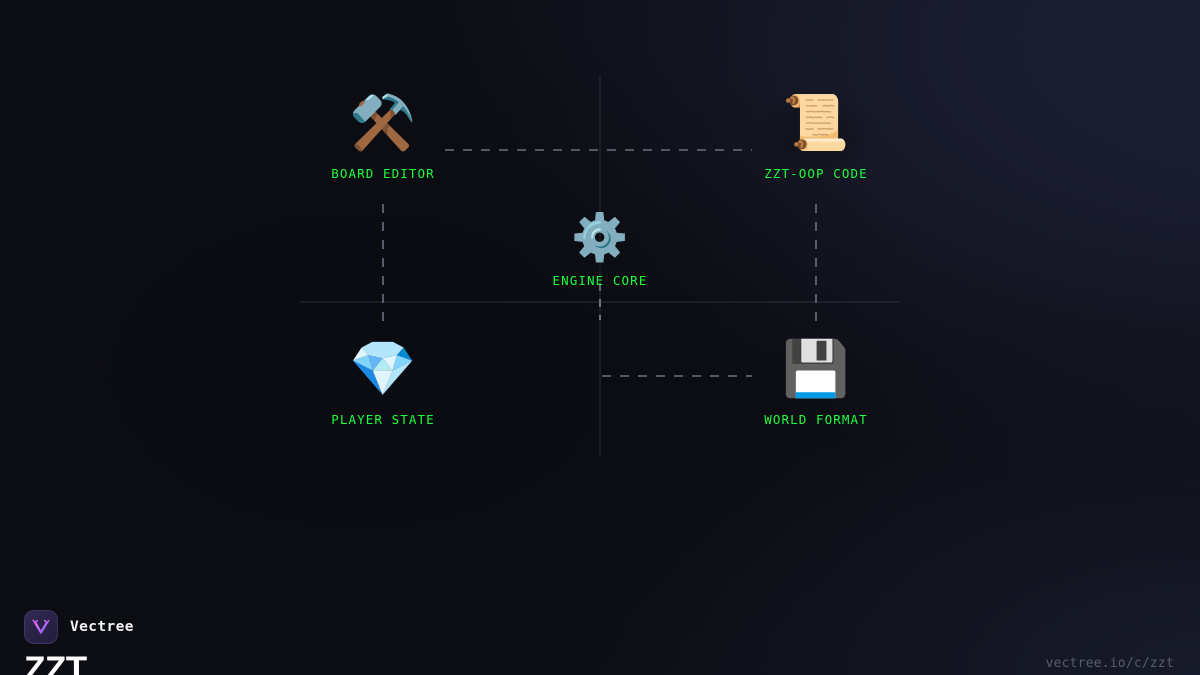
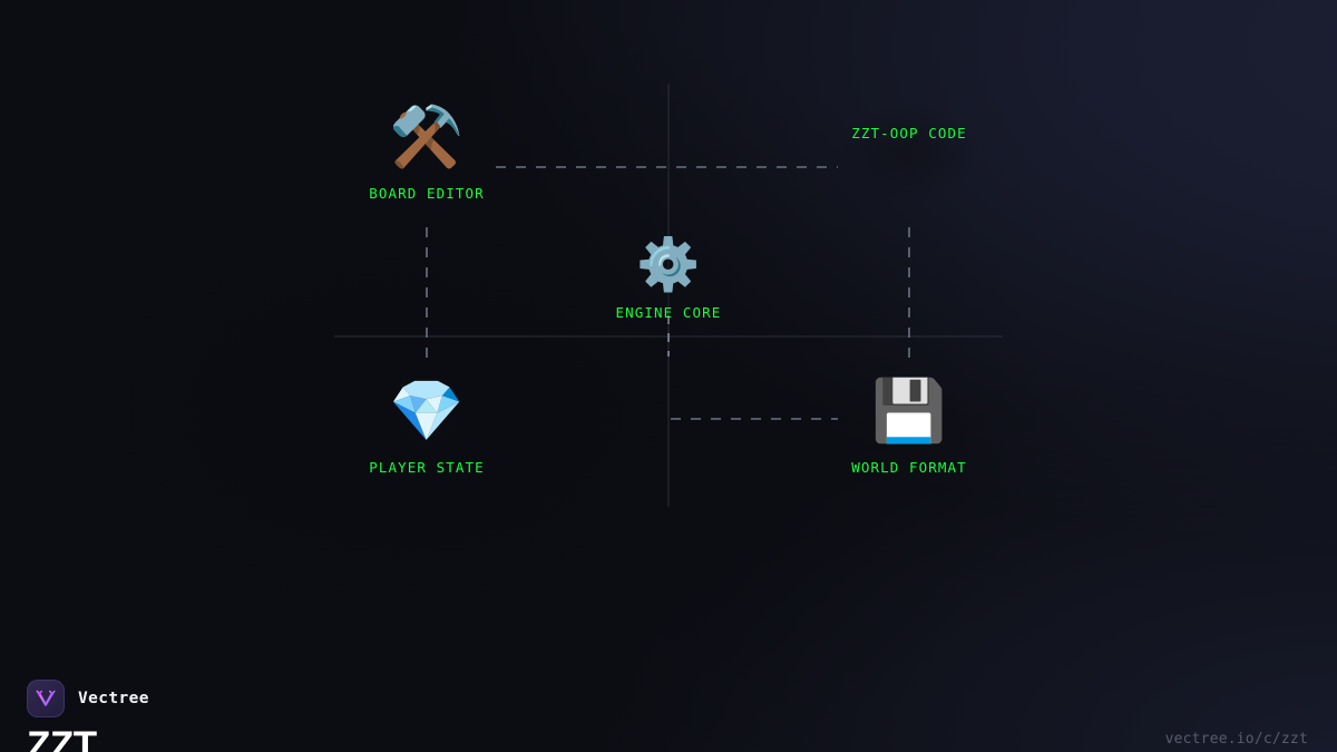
  ⚒️
  BOARD EDITOR
- 📜
  ZZT-OOP CODE
  ⚙️
  ENGINE CORE
  💎
  PLAYER STATE
  💾
  WORLD FORMAT
  Vectree
  ZZT
  vectree.io/c/zzt
